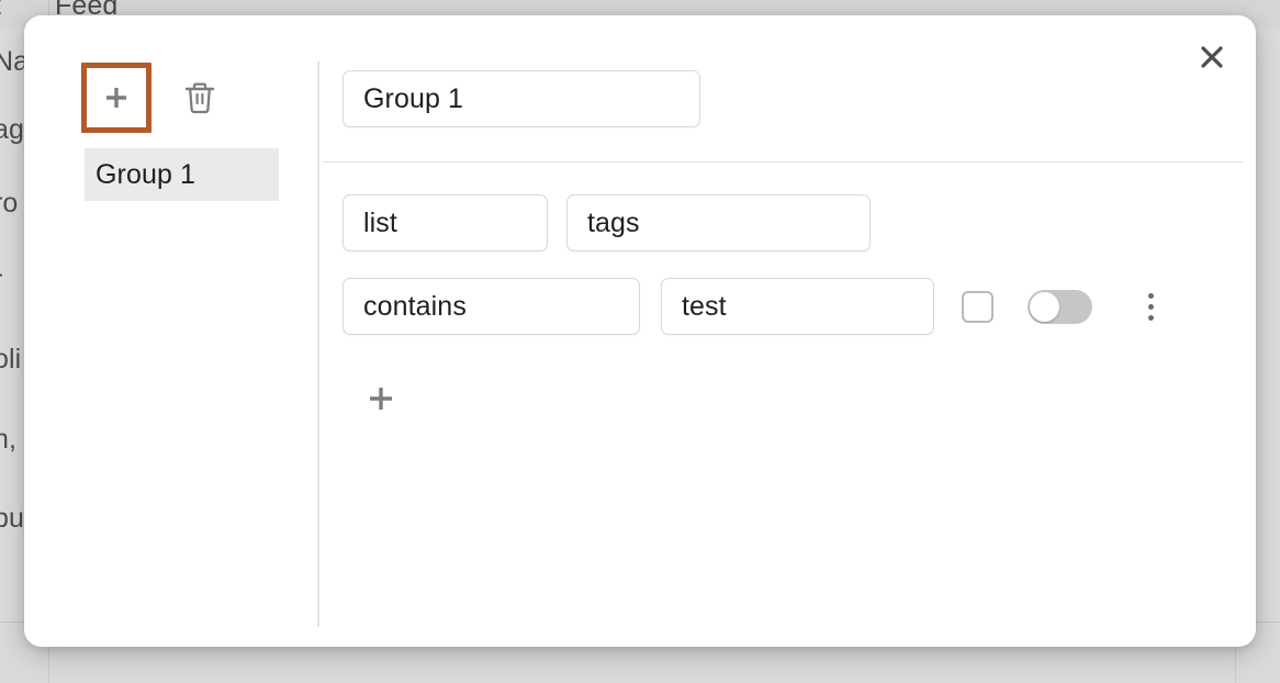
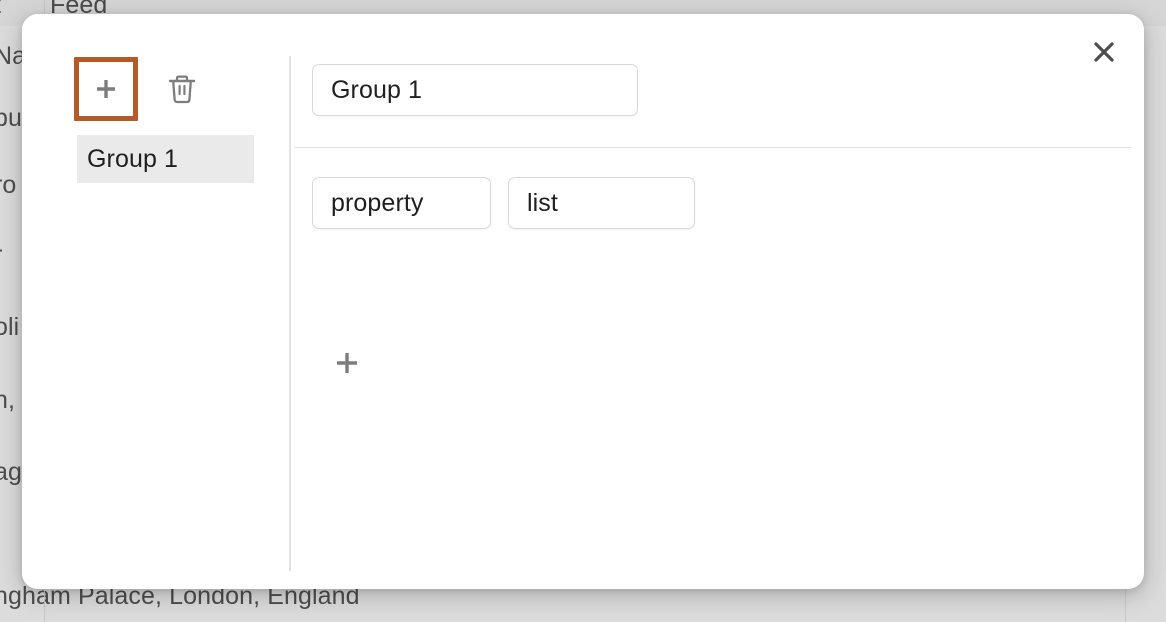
  Feed
  Na
- ag
+ bu
  oli
  n,
- bu
+ ag
+ ngham Palace, London, England
  Group 1
  Group 1
+ property
  list
- tags
- contains
- test
